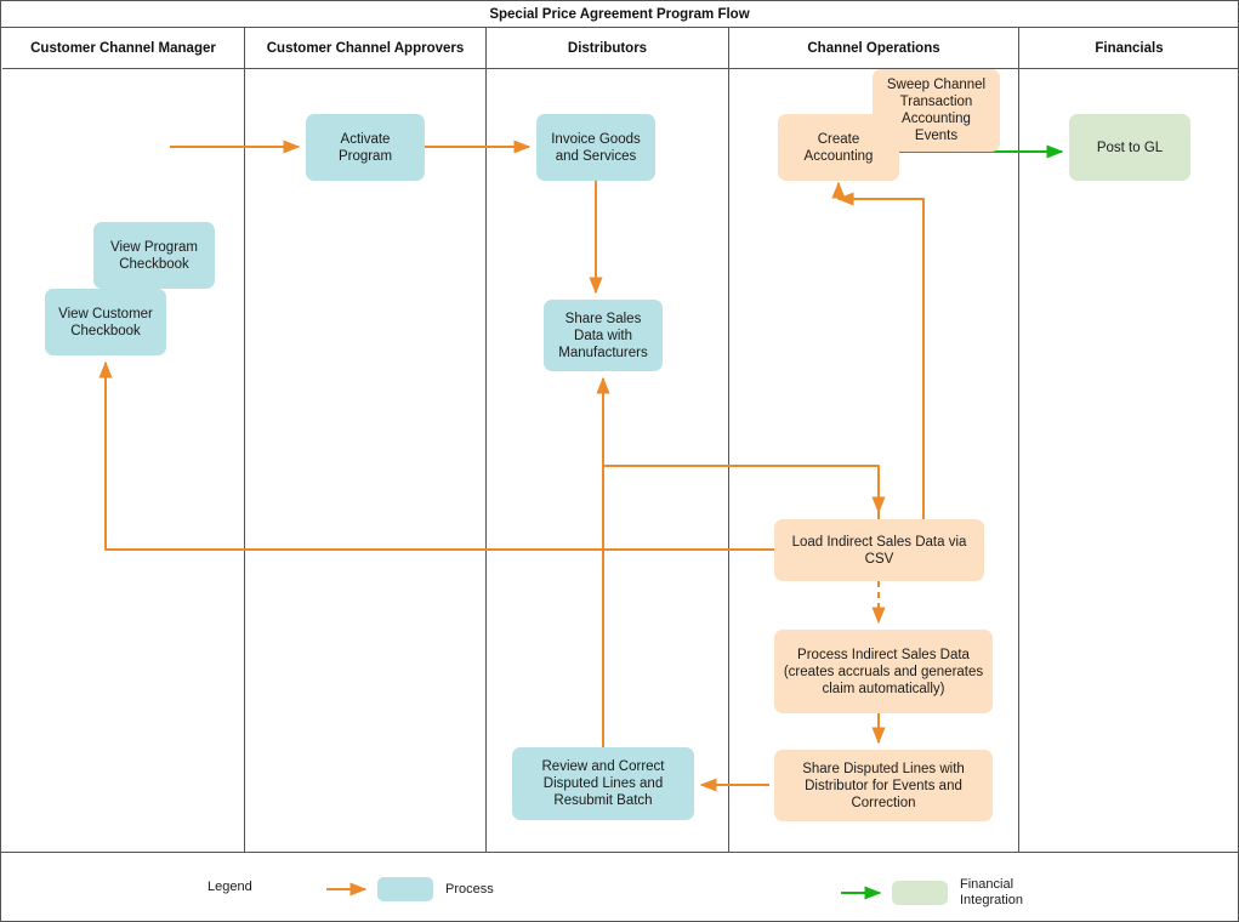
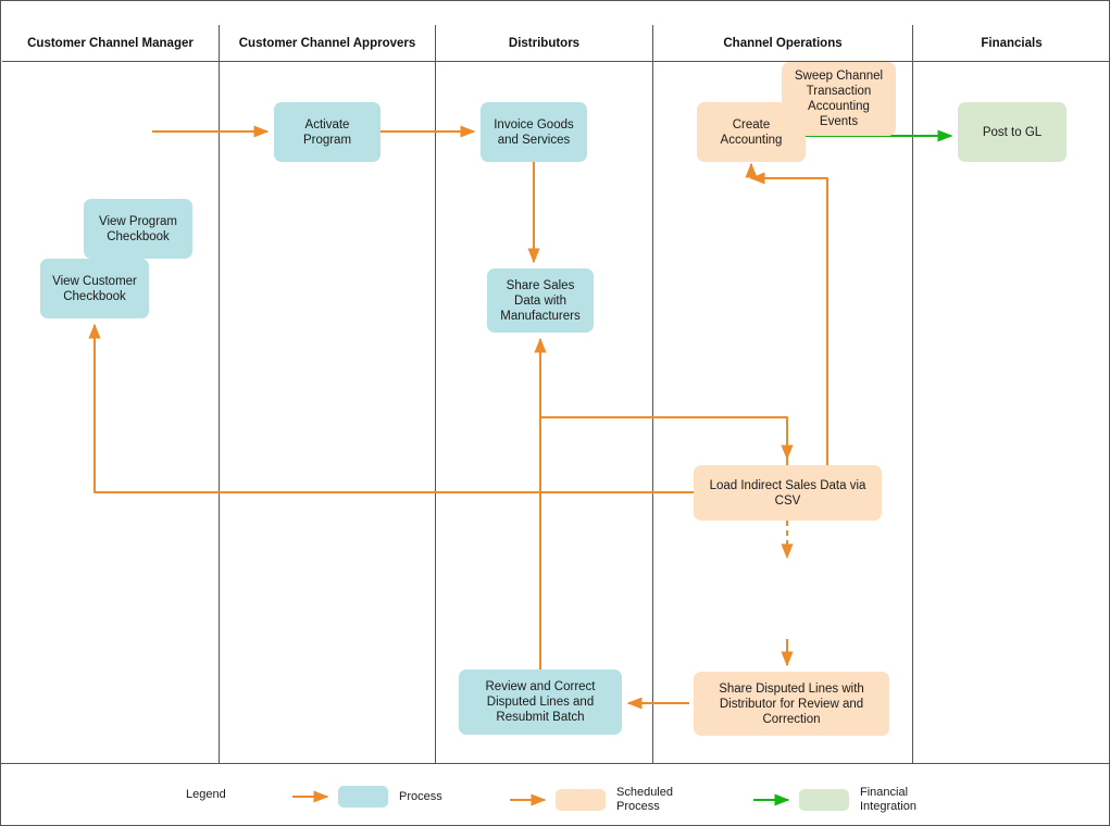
- Special Price Agreement Program Flow
  Customer Channel Manager
  Customer Channel Approvers
  Distributors
  Channel Operations
  Financials
  View Program Checkbook
  View Customer Checkbook
  Activate Program
  Invoice Goods and Services
  Share Sales Data with Manufacturers
  Review and Correct Disputed Lines and Resubmit Batch
  Sweep Channel Transaction Accounting Events
  Create Accounting
  Load Indirect Sales Data via CSV
- Process Indirect Sales Data (creates accruals and generates claim automatically)
- Share Disputed Lines with Distributor for Events and Correction
+ Share Disputed Lines with Distributor for Review and Correction
  Post to GL
  Legend
  Process
+ Scheduled Process
  Financial Integration
